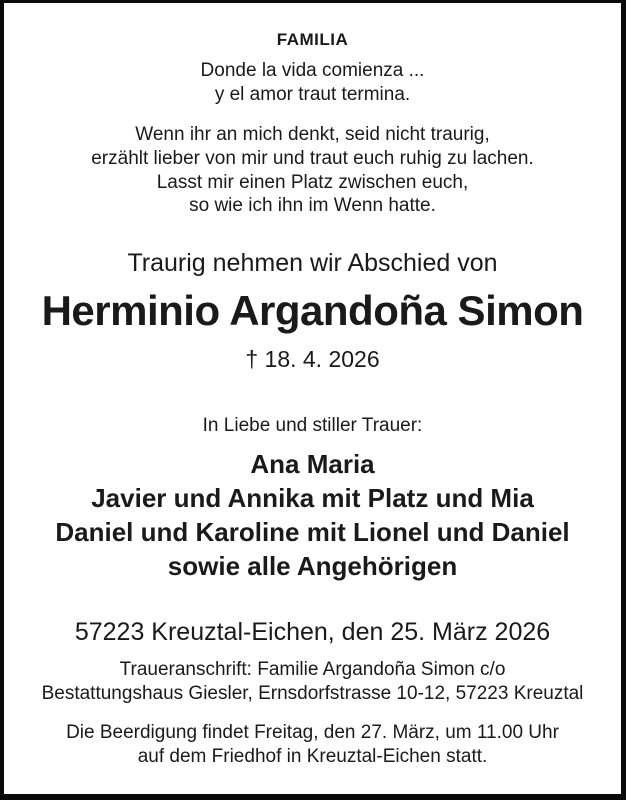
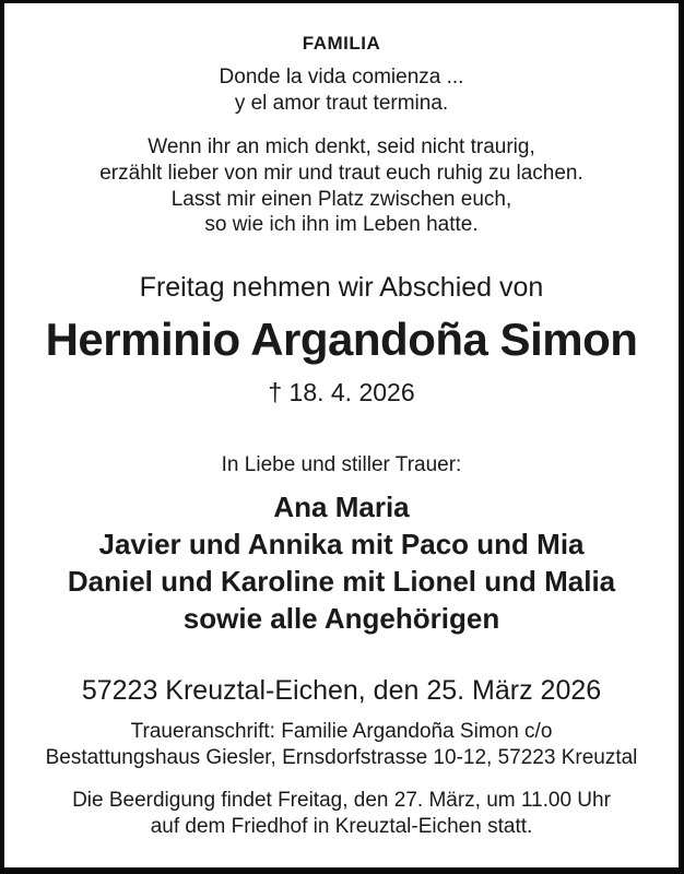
  FAMILIA
  Donde la vida comienza ...
  y el amor traut termina.
  Wenn ihr an mich denkt, seid nicht traurig,
  erzählt lieber von mir und traut euch ruhig zu lachen.
  Lasst mir einen Platz zwischen euch,
- so wie ich ihn im Wenn hatte.
+ so wie ich ihn im Leben hatte.
- Traurig nehmen wir Abschied von
+ Freitag nehmen wir Abschied von
  Herminio Argandoña Simon
  † 18. 4. 2026
  In Liebe und stiller Trauer:
  Ana Maria
- Javier und Annika mit Platz und Mia
+ Javier und Annika mit Paco und Mia
- Daniel und Karoline mit Lionel und Daniel
+ Daniel und Karoline mit Lionel und Malia
  sowie alle Angehörigen
  57223 Kreuztal-Eichen, den 25. März 2026
  Traueranschrift: Familie Argandoña Simon c/o
  Bestattungshaus Giesler, Ernsdorfstrasse 10-12, 57223 Kreuztal
  Die Beerdigung findet Freitag, den 27. März, um 11.00 Uhr
  auf dem Friedhof in Kreuztal-Eichen statt.
